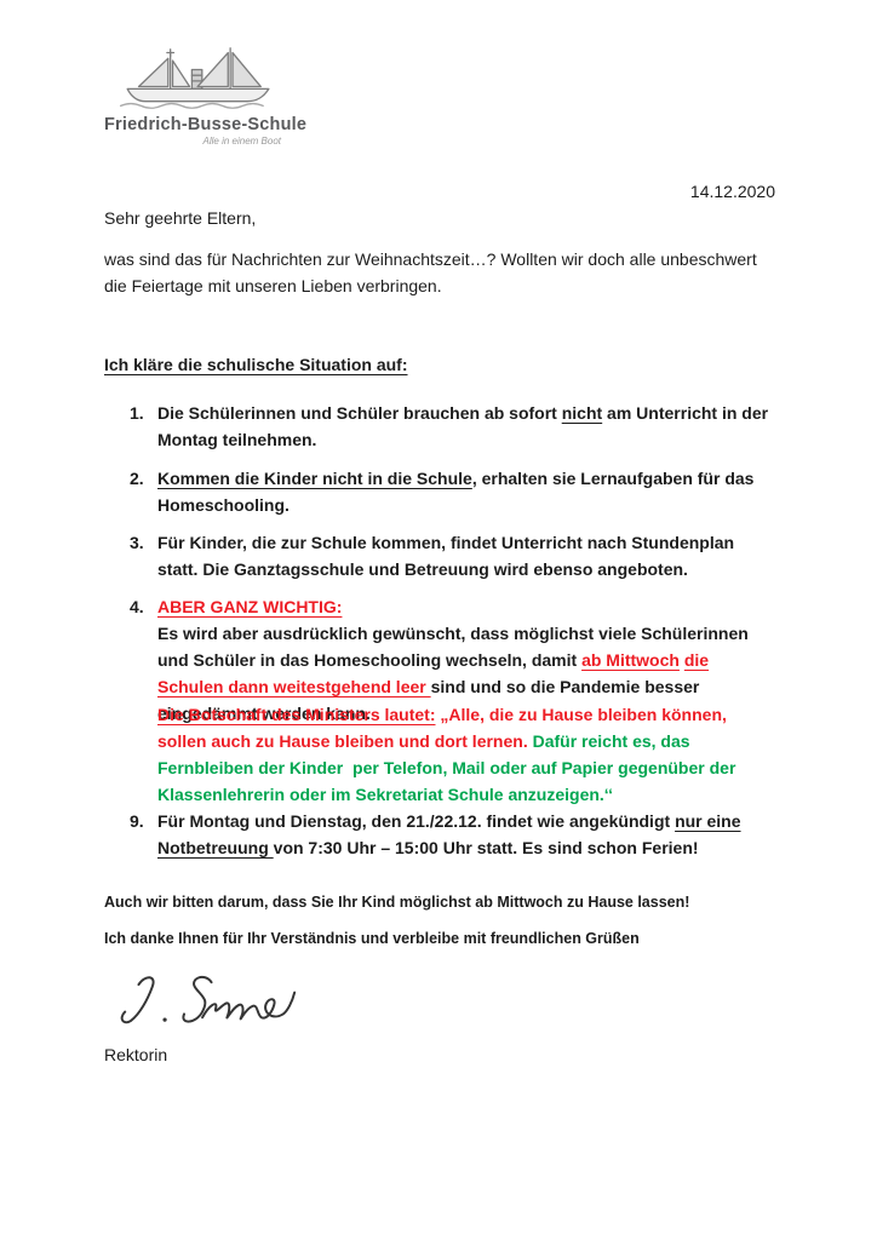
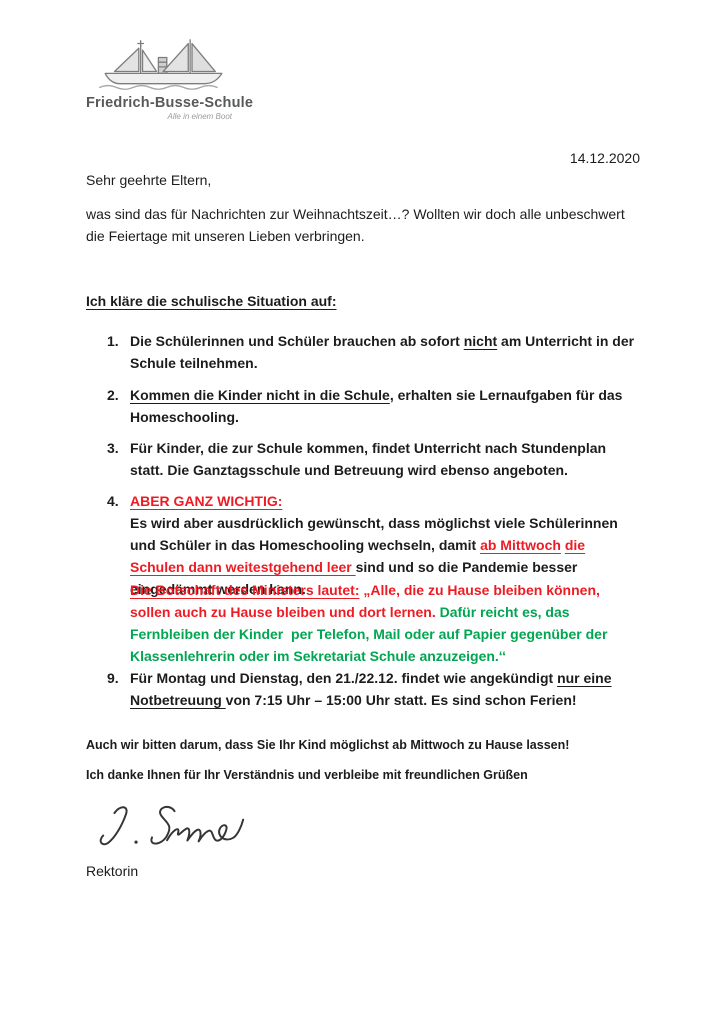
  Friedrich-Busse-Schule
  Alle in einem Boot
  14.12.2020
  Sehr geehrte Eltern,
  was sind das für Nachrichten zur Weihnachtszeit…? Wollten wir doch alle unbeschwert die Feiertage mit unseren Lieben verbringen.
  Ich kläre die schulische Situation auf:
  1.
- Die Schülerinnen und Schüler brauchen ab sofort nicht am Unterricht in der Montag teilnehmen.
+ Die Schülerinnen und Schüler brauchen ab sofort nicht am Unterricht in der Schule teilnehmen.
  2.
  Kommen die Kinder nicht in die Schule, erhalten sie Lernaufgaben für das Homeschooling.
  3.
  Für Kinder, die zur Schule kommen, findet Unterricht nach Stundenplan statt. Die Ganztagsschule und Betreuung wird ebenso angeboten.
  4.
  ABER GANZ WICHTIG:
  Es wird aber ausdrücklich gewünscht, dass möglichst viele Schülerinnen und Schüler in das Homeschooling wechseln, damit ab Mittwoch die Schulen dann weitestgehend leer sind und so die Pandemie besser eingedämmt werden kann.
  9.
- Für Montag und Dienstag, den 21./22.12. findet wie angekündigt nur eine Notbetreuung von 7:30 Uhr – 15:00 Uhr statt. Es sind schon Ferien!
+ Für Montag und Dienstag, den 21./22.12. findet wie angekündigt nur eine Notbetreuung von 7:15 Uhr – 15:00 Uhr statt. Es sind schon Ferien!
  Die Botschaft des Ministers lautet: „Alle, die zu Hause bleiben können, sollen auch zu Hause bleiben und dort lernen. Dafür reicht es, das Fernbleiben der Kinder per Telefon, Mail oder auf Papier gegenüber der Klassenlehrerin oder im Sekretariat Schule anzuzeigen.‘‘
  Auch wir bitten darum, dass Sie Ihr Kind möglichst ab Mittwoch zu Hause lassen!
  Ich danke Ihnen für Ihr Verständnis und verbleibe mit freundlichen Grüßen
  Rektorin
